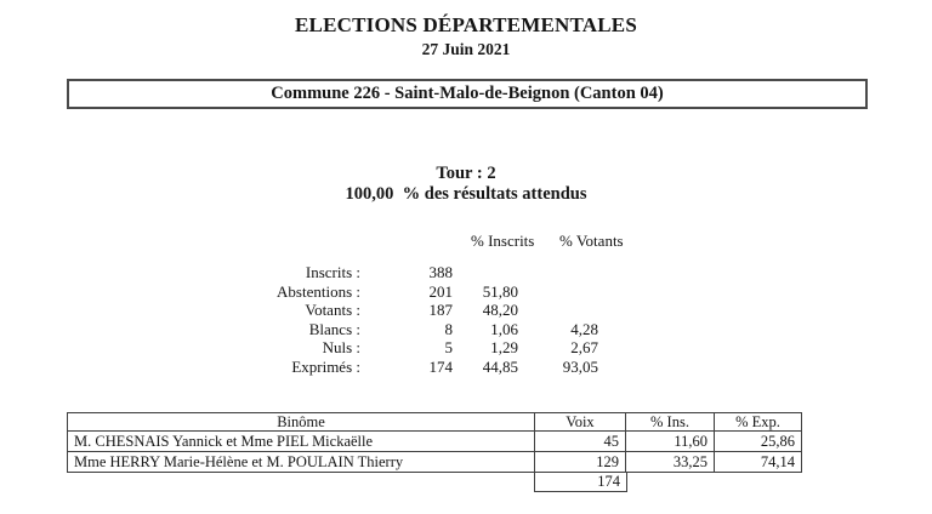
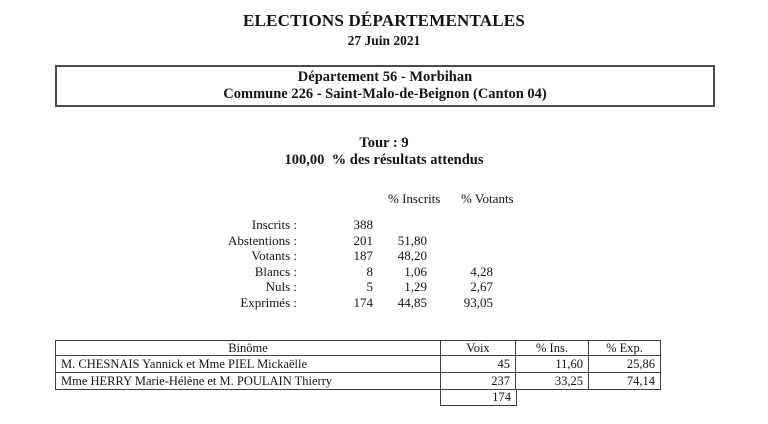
  ELECTIONS DÉPARTEMENTALES
  27 Juin 2021
+ Département 56 - Morbihan
  Commune 226 - Saint-Malo-de-Beignon (Canton 04)
- Tour : 2
+ Tour : 9
  100,00 % des résultats attendus
  % Inscrits
  % Votants
  Inscrits :
  388
  Abstentions :
  201
  51,80
  Votants :
  187
  48,20
  Blancs :
  8
  1,06
  4,28
  Nuls :
  5
  1,29
  2,67
  Exprimés :
  174
  44,85
  93,05
  Binôme	Voix	% Ins.	% Exp.
  M. CHESNAIS Yannick et Mme PIEL Mickaëlle	45	11,60	25,86
- Mme HERRY Marie-Hélène et M. POULAIN Thierry	129	33,25	74,14
+ Mme HERRY Marie-Hélène et M. POULAIN Thierry	237	33,25	74,14
  174
